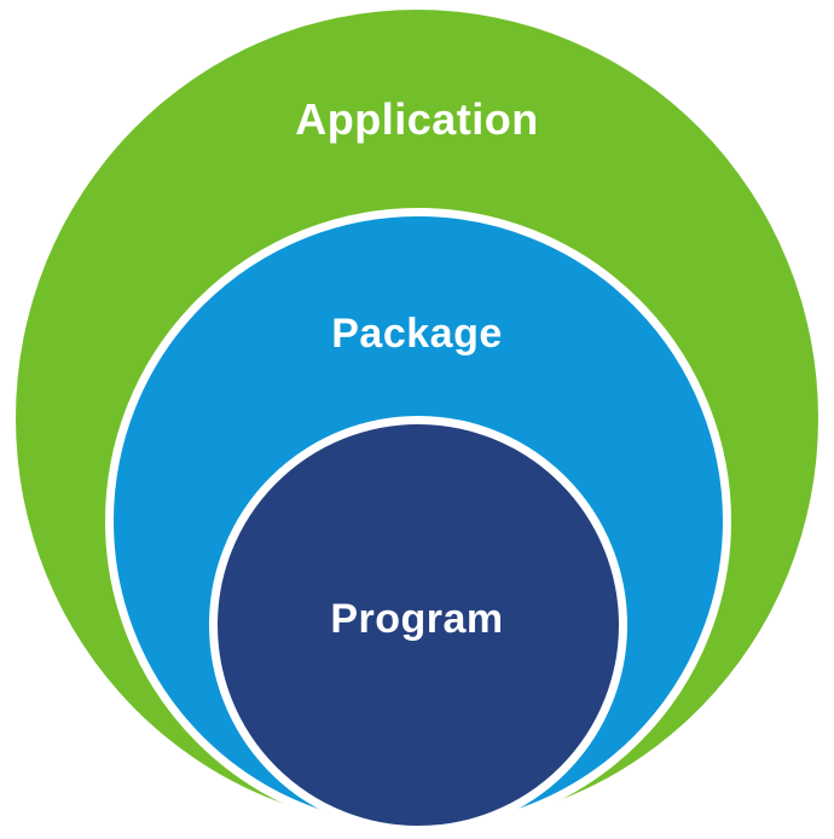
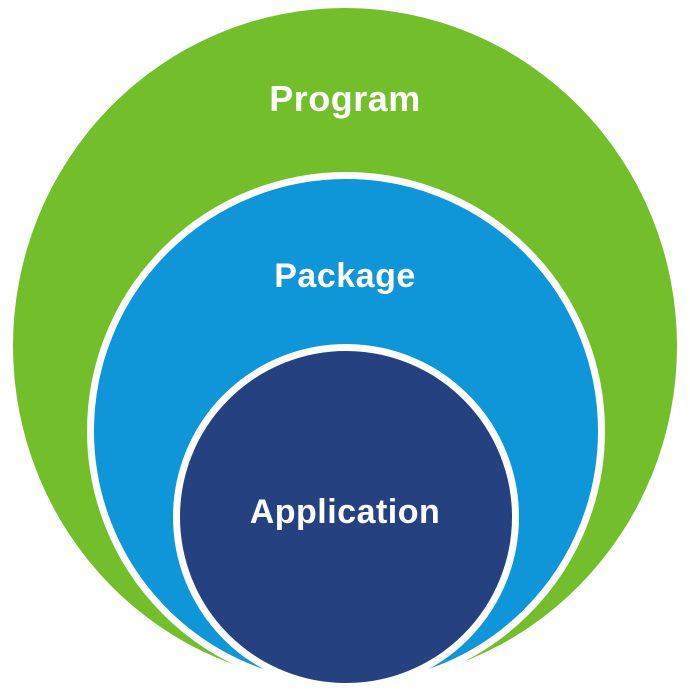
- Application
+ Program
  Package
- Program
+ Application
